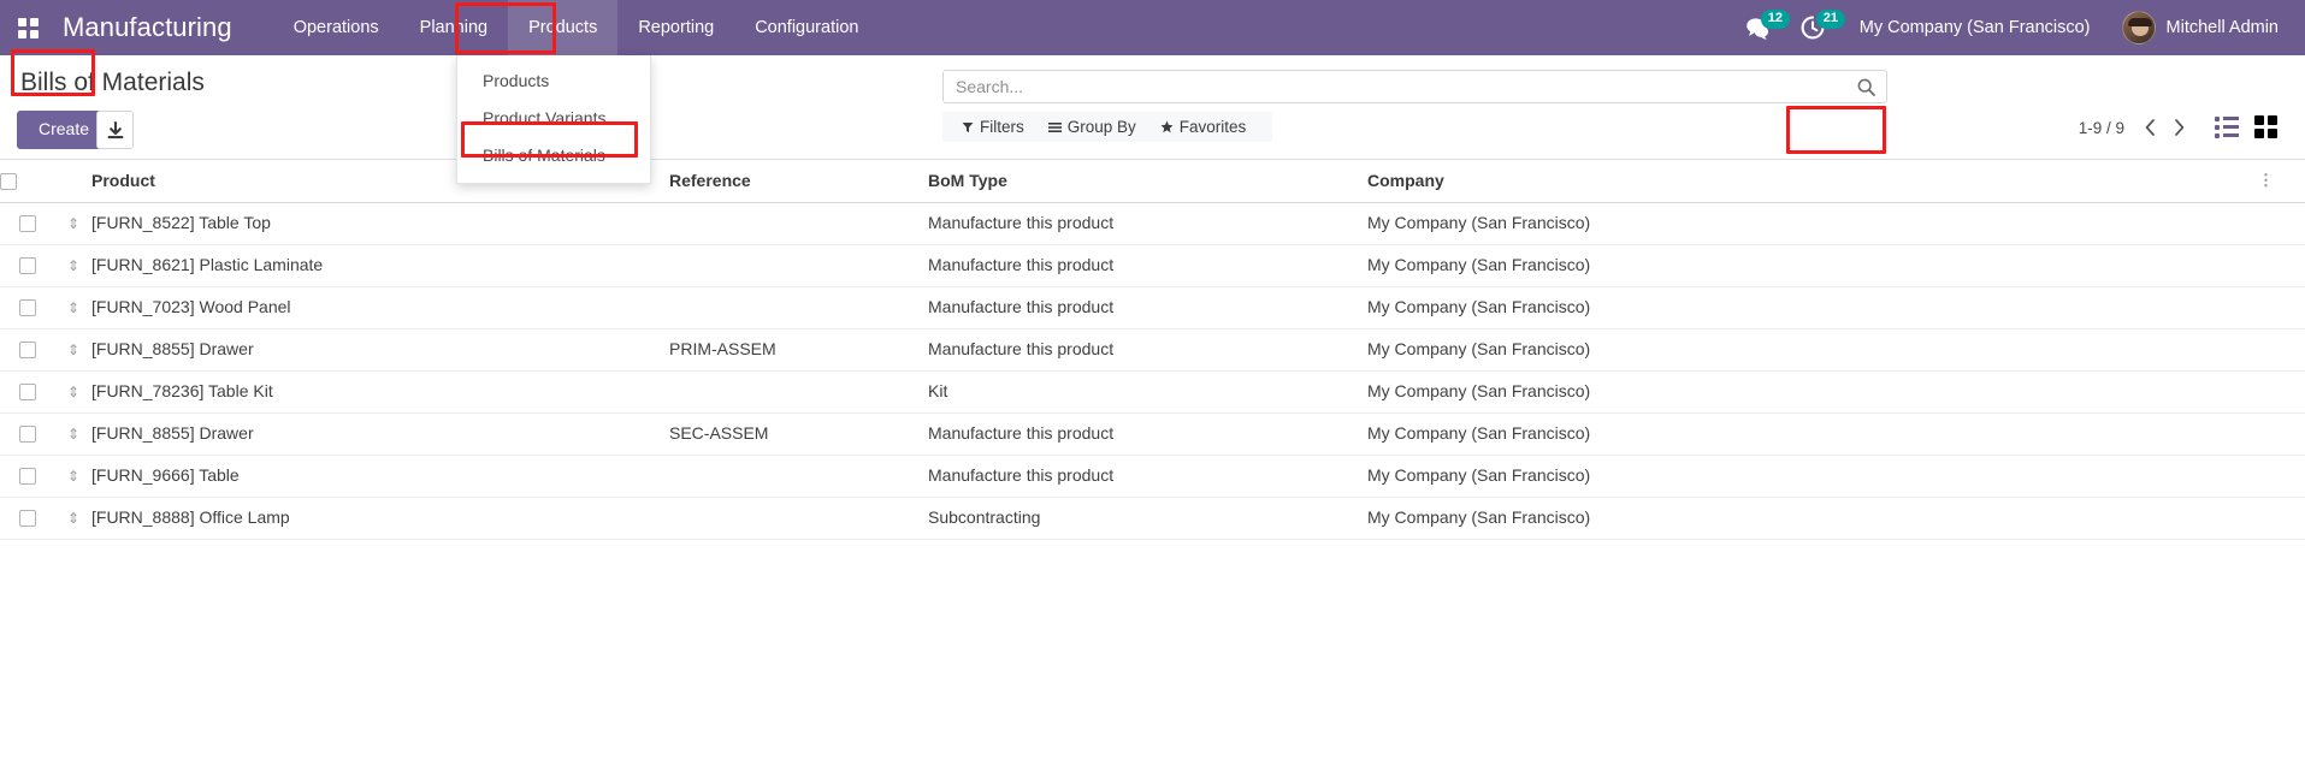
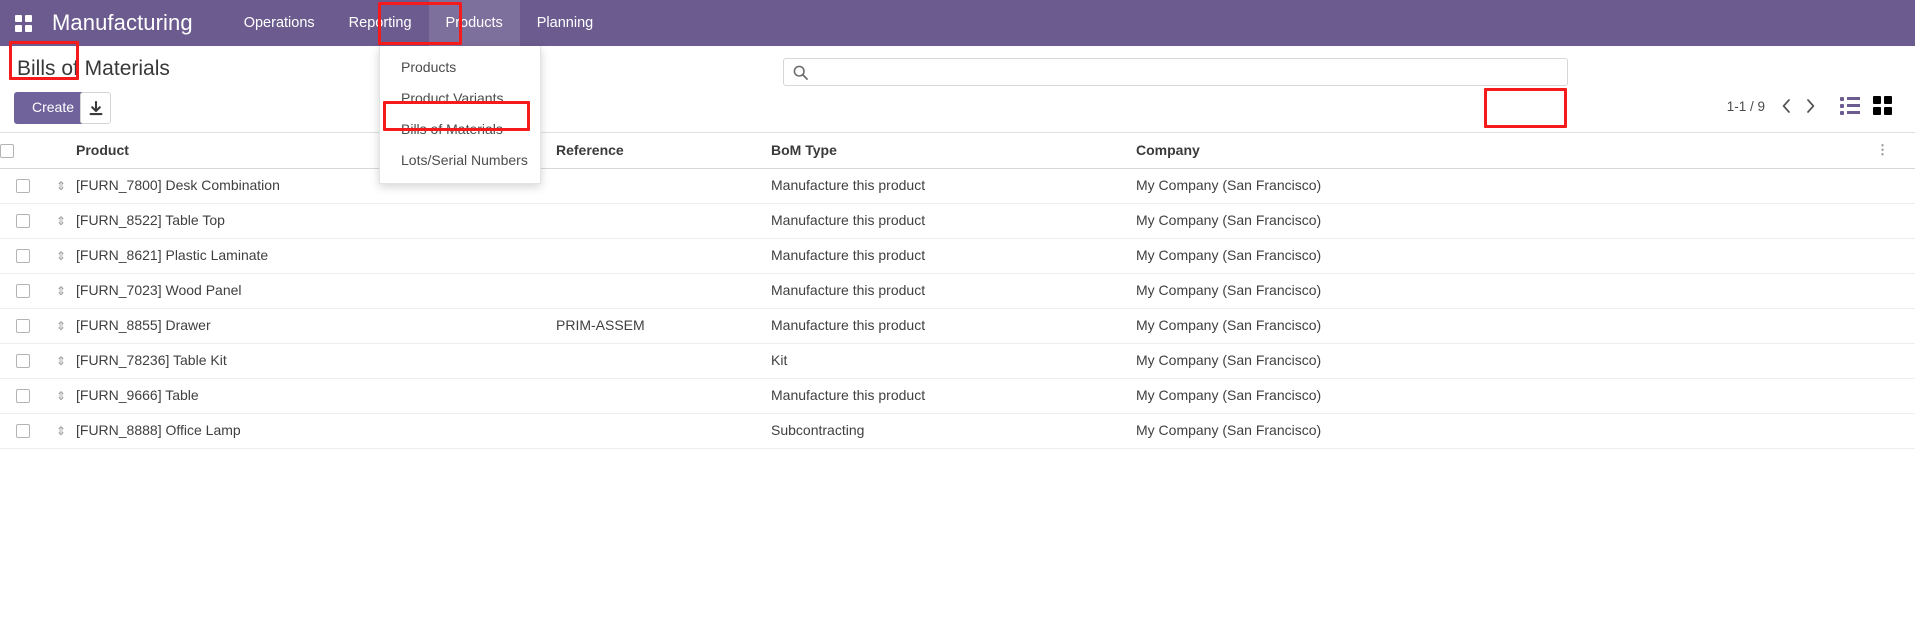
  Manufacturing
  Operations
- Planning
+ Reporting
  Products
- Reporting
+ Planning
- Configuration
- 12
- 21
- My Company (San Francisco)
- Mitchell Admin
  Bills of Materials
  Create
- Search...
- Filters
- Group By
- Favorites
- 1-9 / 9
+ 1-1 / 9
  		Product	Reference	BoM Type	Company	⋮
+ 	⇕	[FURN_7800] Desk Combination		Manufacture this product	My Company (San Francisco)
  	⇕	[FURN_8522] Table Top		Manufacture this product	My Company (San Francisco)
  	⇕	[FURN_8621] Plastic Laminate		Manufacture this product	My Company (San Francisco)
  	⇕	[FURN_7023] Wood Panel		Manufacture this product	My Company (San Francisco)
  	⇕	[FURN_8855] Drawer	PRIM-ASSEM	Manufacture this product	My Company (San Francisco)
  	⇕	[FURN_78236] Table Kit		Kit	My Company (San Francisco)
- 	⇕	[FURN_8855] Drawer	SEC-ASSEM	Manufacture this product	My Company (San Francisco)
  	⇕	[FURN_9666] Table		Manufacture this product	My Company (San Francisco)
  	⇕	[FURN_8888] Office Lamp		Subcontracting	My Company (San Francisco)
  Products
  Product Variants
  Bills of Materials
+ Lots/Serial Numbers
